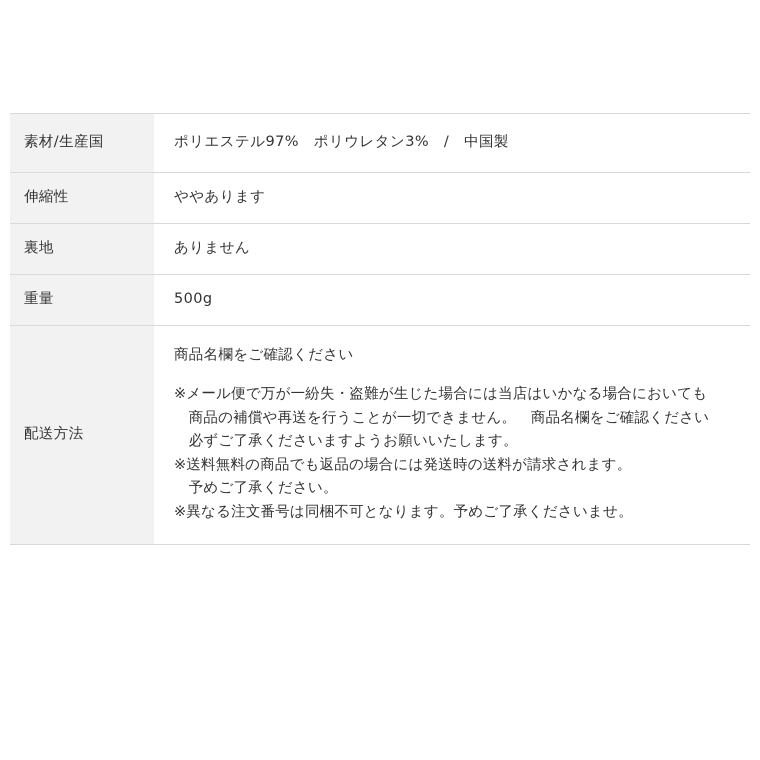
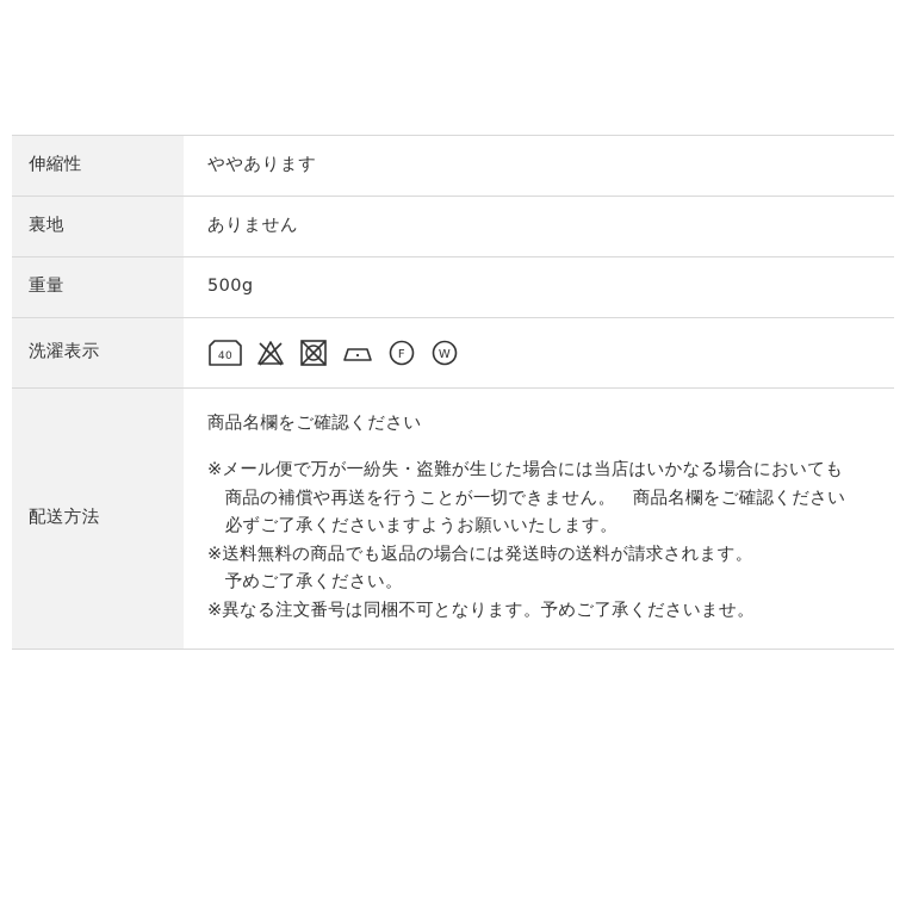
- 素材/生産国	ポリエステル97% ポリウレタン3% / 中国製
  伸縮性	ややあります
  裏地	ありません
  重量	500g
+ 洗濯表示	40 F W
  配送方法	商品名欄をご確認ください ※メール便で万が一紛失・盗難が生じた場合には当店はいかなる場合においても 商品の補償や再送を行うことが一切できません。 商品名欄をご確認ください 必ずご了承くださいますようお願いいたします。 ※送料無料の商品でも返品の場合には発送時の送料が請求されます。 予めご了承ください。 ※異なる注文番号は同梱不可となります。予めご了承くださいませ。
